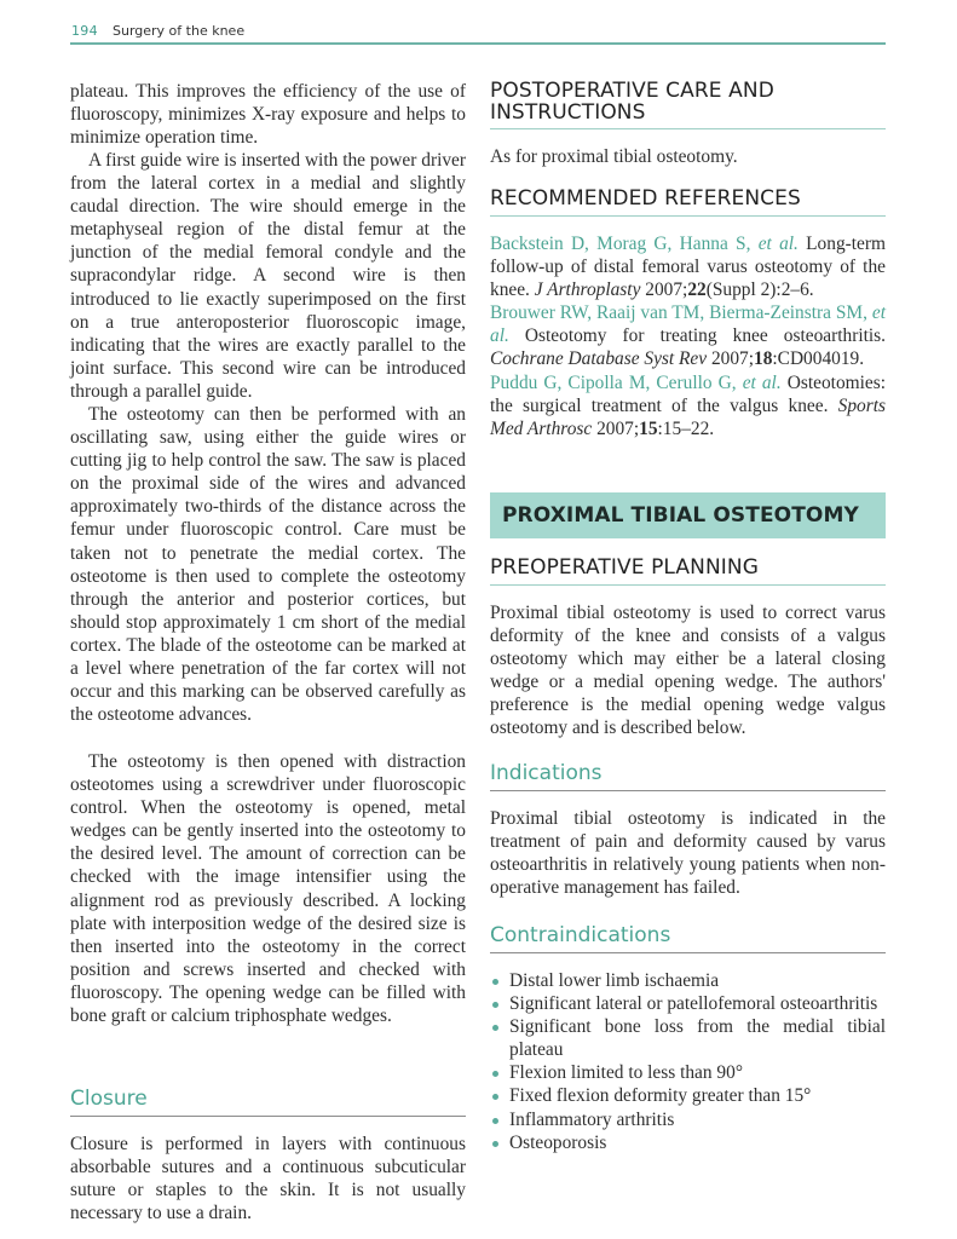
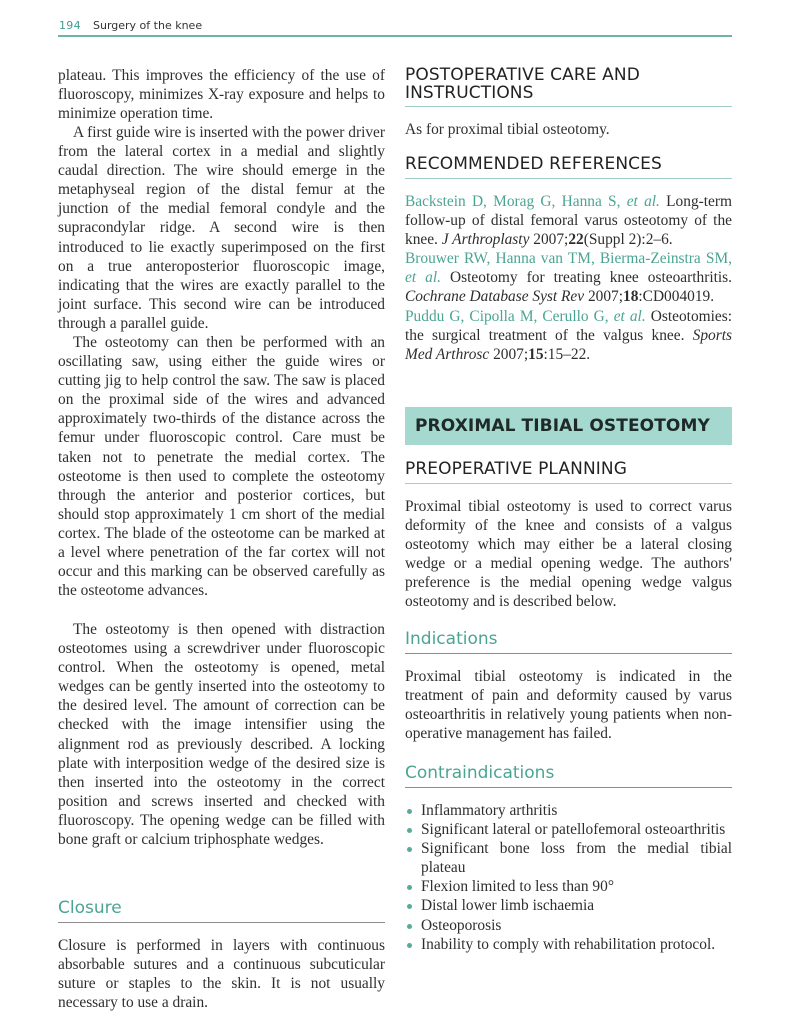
  194
  Surgery of the knee
  plateau. This improves the efficiency of the use of fluoroscopy, minimizes X-ray exposure and helps to minimize operation time.
  A first guide wire is inserted with the power driver from the lateral cortex in a medial and slightly caudal direction. The wire should emerge in the metaphyseal region of the distal femur at the junction of the medial femoral condyle and the supracondylar ridge. A second wire is then introduced to lie exactly superimposed on the first on a true anteroposterior fluoroscopic image, indicating that the wires are exactly parallel to the joint surface. This second wire can be introduced through a parallel guide.
  The osteotomy can then be performed with an oscillating saw, using either the guide wires or cutting jig to help control the saw. The saw is placed on the proximal side of the wires and advanced approximately two-thirds of the distance across the femur under fluoroscopic control. Care must be taken not to penetrate the medial cortex. The osteotome is then used to complete the osteotomy through the anterior and posterior cortices, but should stop approximately 1 cm short of the medial cortex. The blade of the osteotome can be marked at a level where penetration of the far cortex will not occur and this marking can be observed carefully as the osteotome advances.
  The osteotomy is then opened with distraction osteotomes using a screwdriver under fluoroscopic control. When the osteotomy is opened, metal wedges can be gently inserted into the osteotomy to the desired level. The amount of correction can be checked with the image intensifier using the alignment rod as previously described. A locking plate with interposition wedge of the desired size is then inserted into the osteotomy in the correct position and screws inserted and checked with fluoroscopy. The opening wedge can be filled with bone graft or calcium triphosphate wedges.
  Closure
  Closure is performed in layers with continuous absorbable sutures and a continuous subcuticular suture or staples to the skin. It is not usually necessary to use a drain.
  POSTOPERATIVE CARE AND INSTRUCTIONS
  As for proximal tibial osteotomy.
  RECOMMENDED REFERENCES
  Backstein D, Morag G, Hanna S, et al. Long-term follow-up of distal femoral varus osteotomy of the knee. J Arthroplasty 2007;22(Suppl 2):2–6.
- Brouwer RW, Raaij van TM, Bierma-Zeinstra SM, et al. Osteotomy for treating knee osteoarthritis. Cochrane Database Syst Rev 2007;18:CD004019.
+ Brouwer RW, Hanna van TM, Bierma-Zeinstra SM, et al. Osteotomy for treating knee osteoarthritis. Cochrane Database Syst Rev 2007;18:CD004019.
  Puddu G, Cipolla M, Cerullo G, et al. Osteotomies: the surgical treatment of the valgus knee. Sports Med Arthrosc 2007;15:15–22.
  PROXIMAL TIBIAL OSTEOTOMY
  PREOPERATIVE PLANNING
  Proximal tibial osteotomy is used to correct varus deformity of the knee and consists of a valgus osteotomy which may either be a lateral closing wedge or a medial opening wedge. The authors' preference is the medial opening wedge valgus osteotomy and is described below.
  Indications
  Proximal tibial osteotomy is indicated in the treatment of pain and deformity caused by varus osteoarthritis in relatively young patients when non-operative management has failed.
  Contraindications
- Distal lower limb ischaemia
+ Inflammatory arthritis
  Significant lateral or patellofemoral osteoarthritis
  Significant bone loss from the medial tibial plateau
  Flexion limited to less than 90°
- Fixed flexion deformity greater than 15°
- Inflammatory arthritis
+ Distal lower limb ischaemia
  Osteoporosis
+ Inability to comply with rehabilitation protocol.
